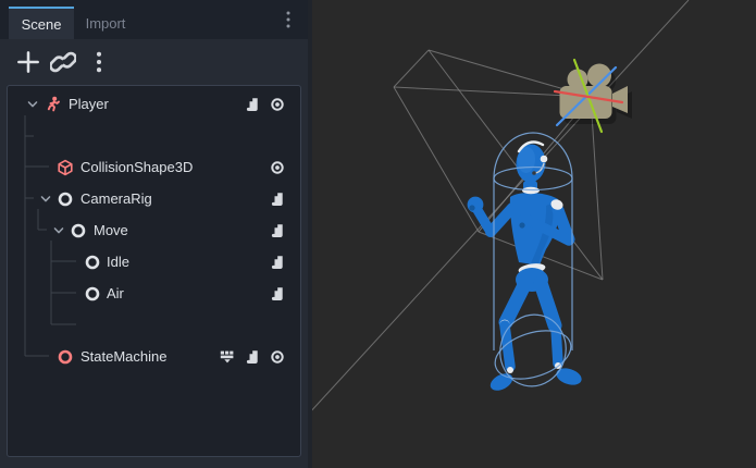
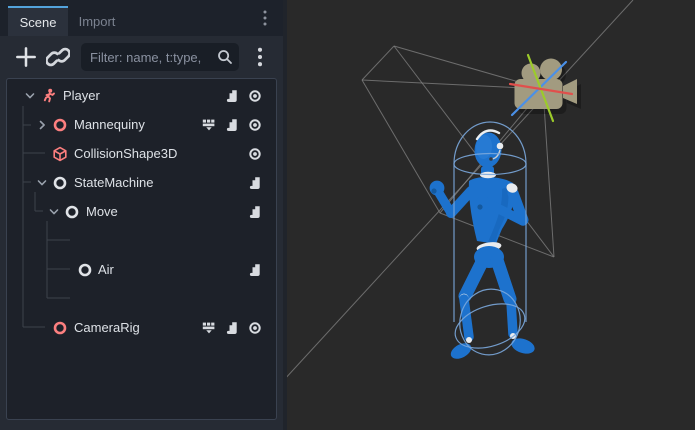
  Scene
  Import
+ Filter: name, t:type,
  Player
+ Mannequiny
  CollisionShape3D
- CameraRig
+ StateMachine
  Move
- Idle
  Air
- StateMachine
+ CameraRig
